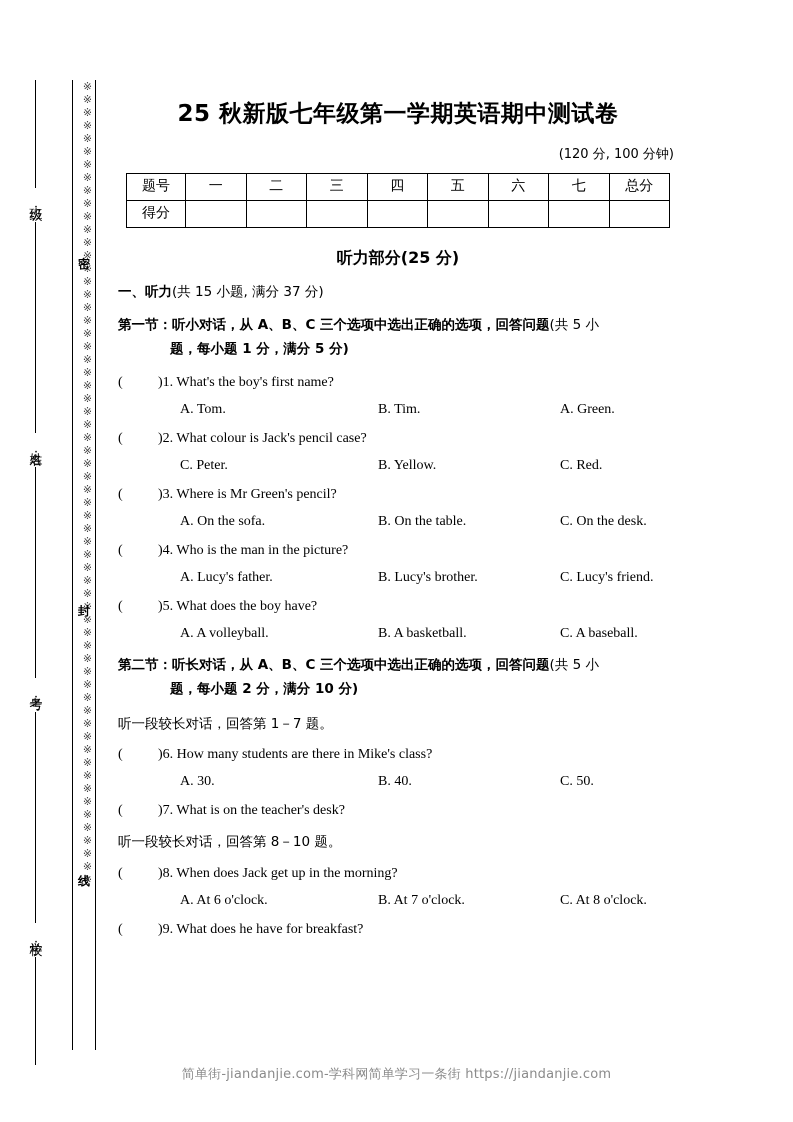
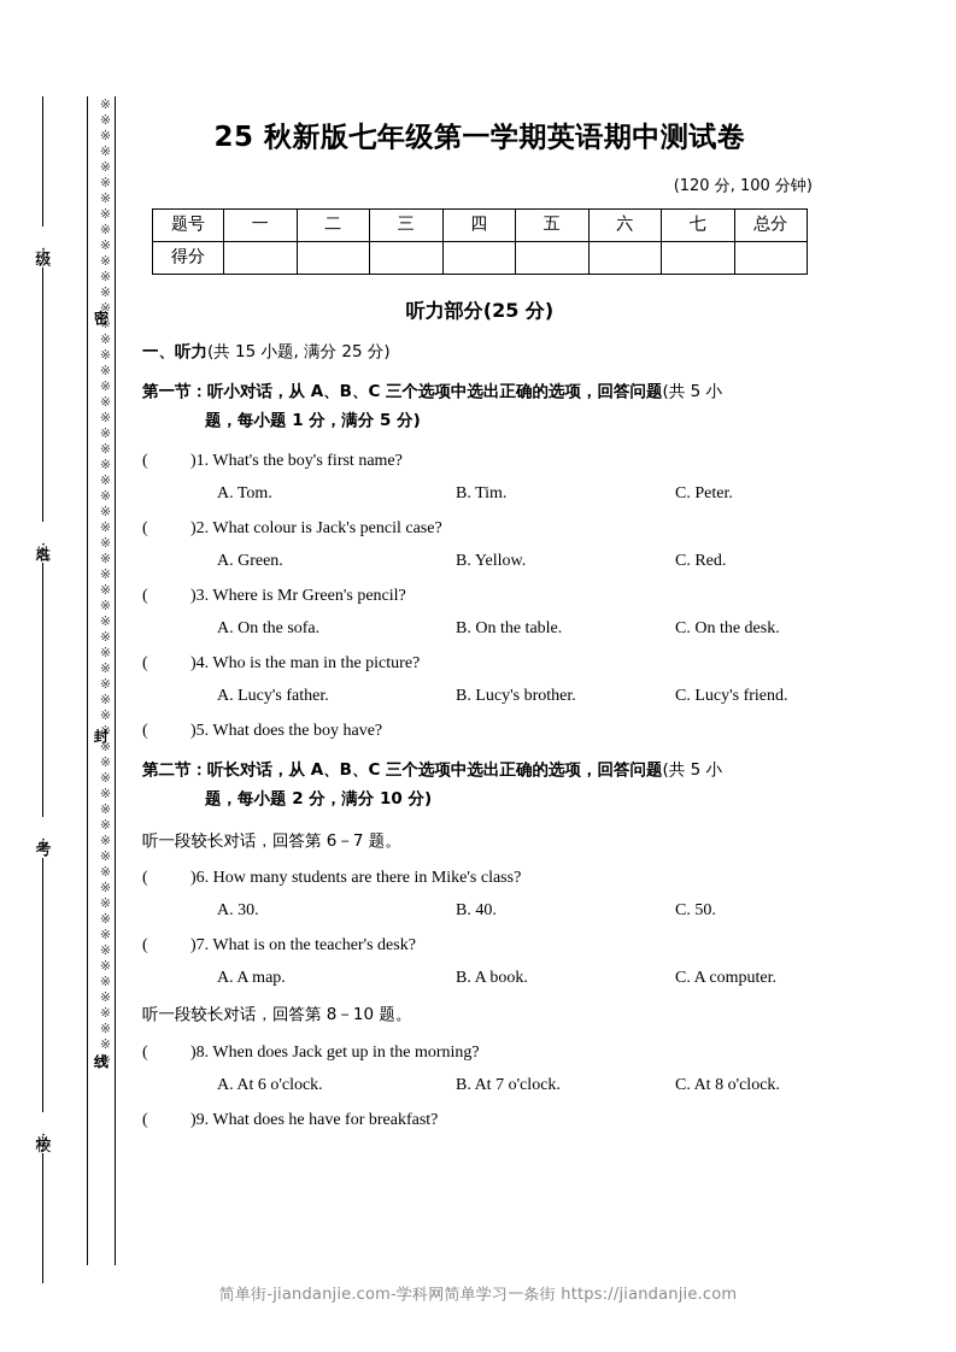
  密
  封
  线
  25 秋新版七年级第一学期英语期中测试卷
  (120 分, 100 分钟)
  题号	一	二	三	四	五	六	七	总分
  得分
  听力部分(25 分)
- 一、听力(共 15 小题, 满分 37 分)
+ 一、听力(共 15 小题, 满分 25 分)
  第一节：听小对话，从 A、B、C 三个选项中选出正确的选项，回答问题(共 5 小
  题，每小题 1 分，满分 5 分)
  ( )1. What's the boy's first name?
  A. Tom.
  B. Tim.
- A. Green.
+ C. Peter.
  ( )2. What colour is Jack's pencil case?
- C. Peter.
+ A. Green.
  B. Yellow.
  C. Red.
  ( )3. Where is Mr Green's pencil?
  A. On the sofa.
  B. On the table.
  C. On the desk.
  ( )4. Who is the man in the picture?
  A. Lucy's father.
  B. Lucy's brother.
  C. Lucy's friend.
  ( )5. What does the boy have?
- A. A volleyball.
- B. A basketball.
- C. A baseball.
  第二节：听长对话，从 A、B、C 三个选项中选出正确的选项，回答问题(共 5 小
  题，每小题 2 分，满分 10 分)
- 听一段较长对话，回答第 1－7 题。
+ 听一段较长对话，回答第 6－7 题。
  ( )6. How many students are there in Mike's class?
  A. 30.
  B. 40.
  C. 50.
  ( )7. What is on the teacher's desk?
+ A. A map.
+ B. A book.
+ C. A computer.
  听一段较长对话，回答第 8－10 题。
  ( )8. When does Jack get up in the morning?
  A. At 6 o'clock.
  B. At 7 o'clock.
  C. At 8 o'clock.
  ( )9. What does he have for breakfast?
  简单街-jiandanjie.com-学科网简单学习一条街 https://jiandanjie.com
